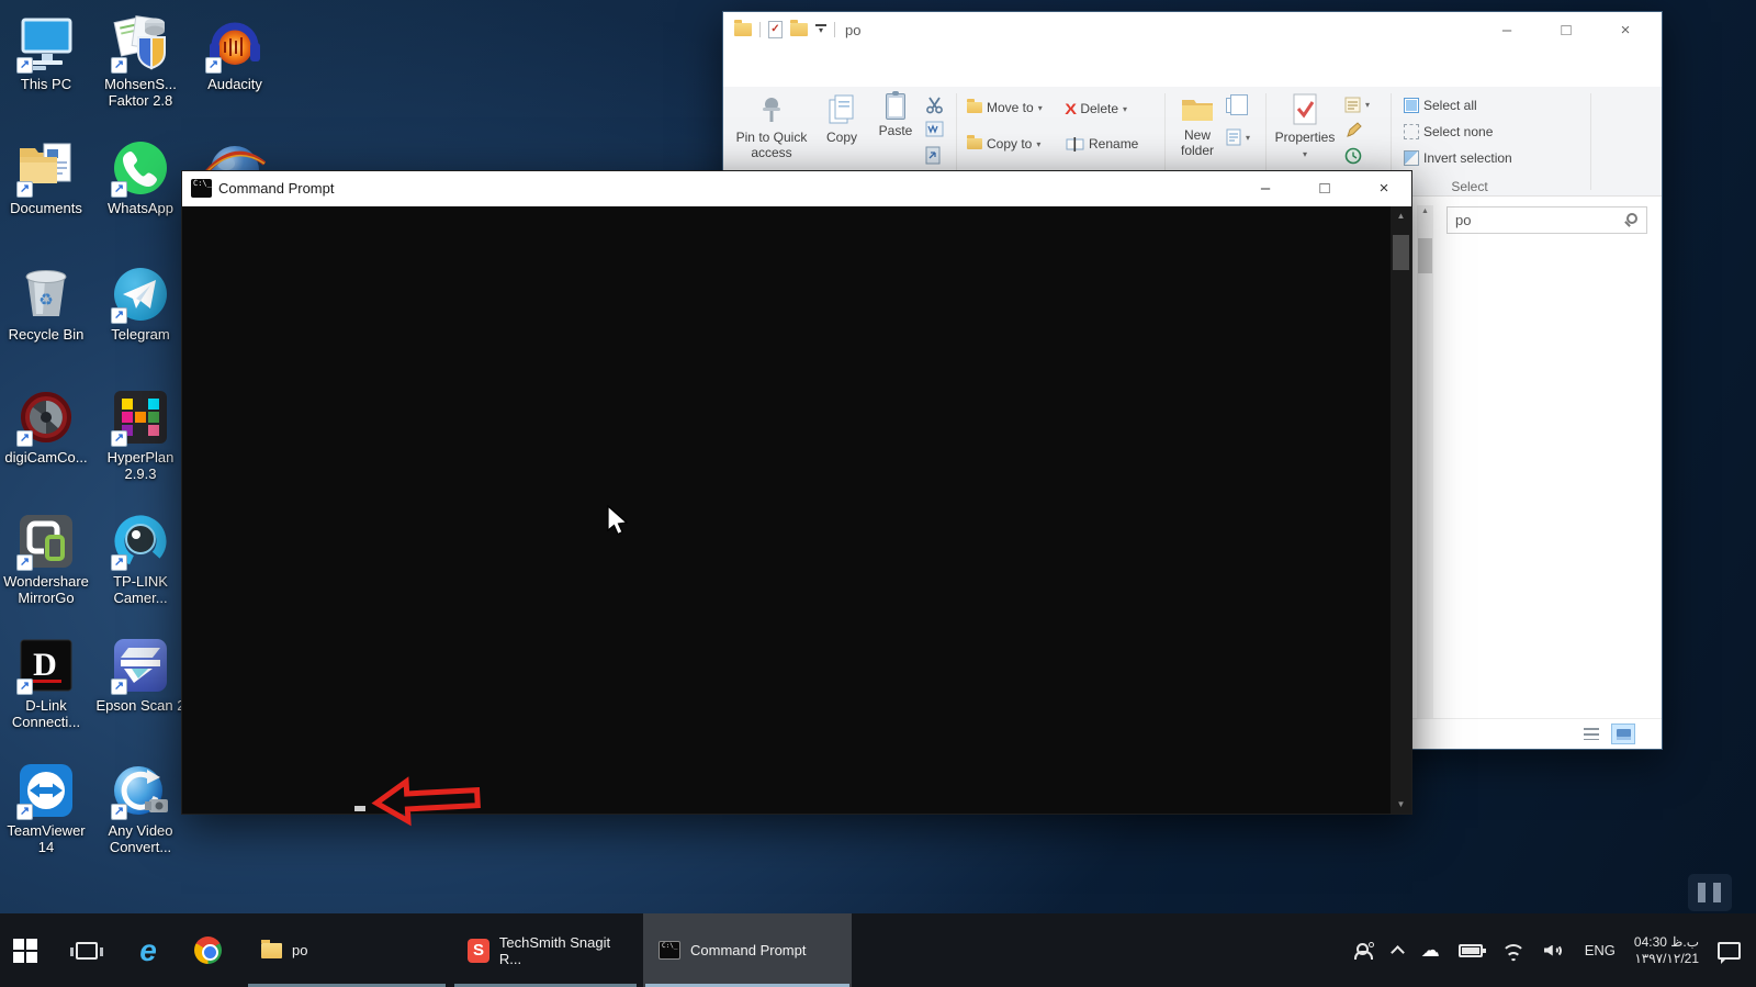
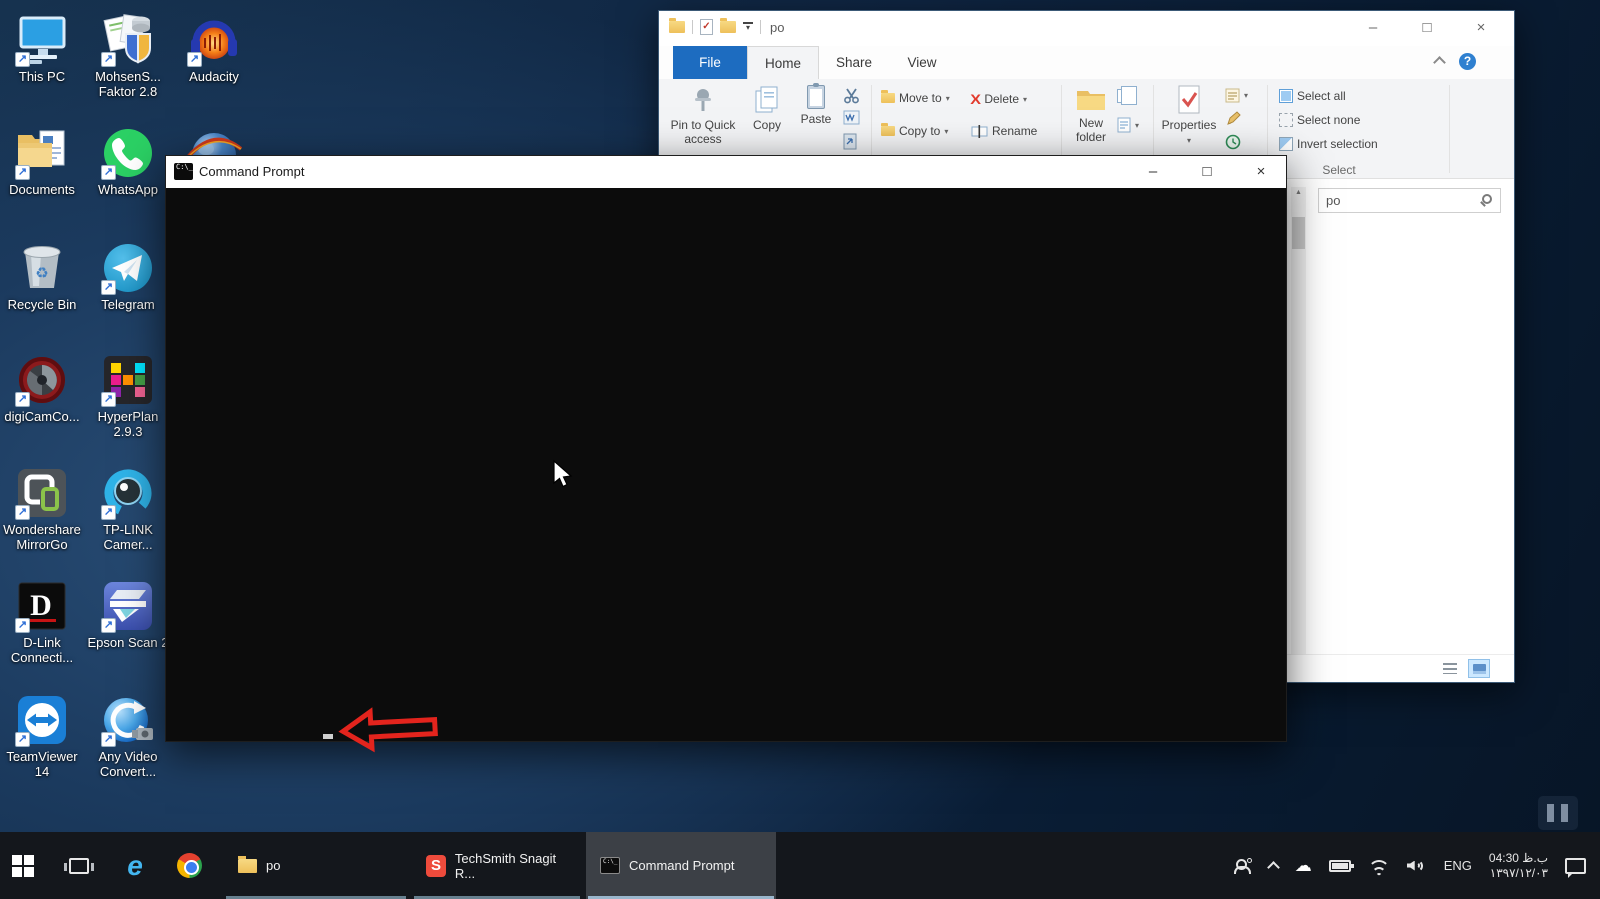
  ↗
  This PC
  ↗
  MohsenS...
  Faktor 2.8
  ↗
  Audacity
  ↗
  Documents
  ↗
  WhatsApp
  ♻
  Recycle Bin
  ↗
  Telegram
  ↗
  digiCamCo...
  ↗
  HyperPlan
  2.9.3
  ↗
  Wondershare
  MirrorGo
  ↗
  TP-LINK
  Camer...
  D
  ↗
  D-Link
  Connecti...
  ↗
  Epson Scan
  ↗
  TeamViewer
  14
  ↗
  Any Video
  Convert...
  ✓
  ▾
  po
  –
  □
  ×
+ File
+ Home
+ Share
+ View
+ ?
  Pin to Quick access
  Copy
  Paste
  Move to
  ▾
  Copy to
  ▾
  X
  Delete
  ▾
  Rename
  New folder
  ▾
  Properties
  ▾
  ▾
  Select all
  Select none
  Invert selection
  Select
  po
  C:\_
  Command Prompt
  –
  □
  ×
- ▲
- ▼
  e
  po
  S
  TechSmith Snagit R...
  Command Prompt
  ☁
  ENG
  04:30 ب.ظ
- ۱۳۹۷/۱۲/21
+ ۱۳۹۷/۱۲/۰۳
